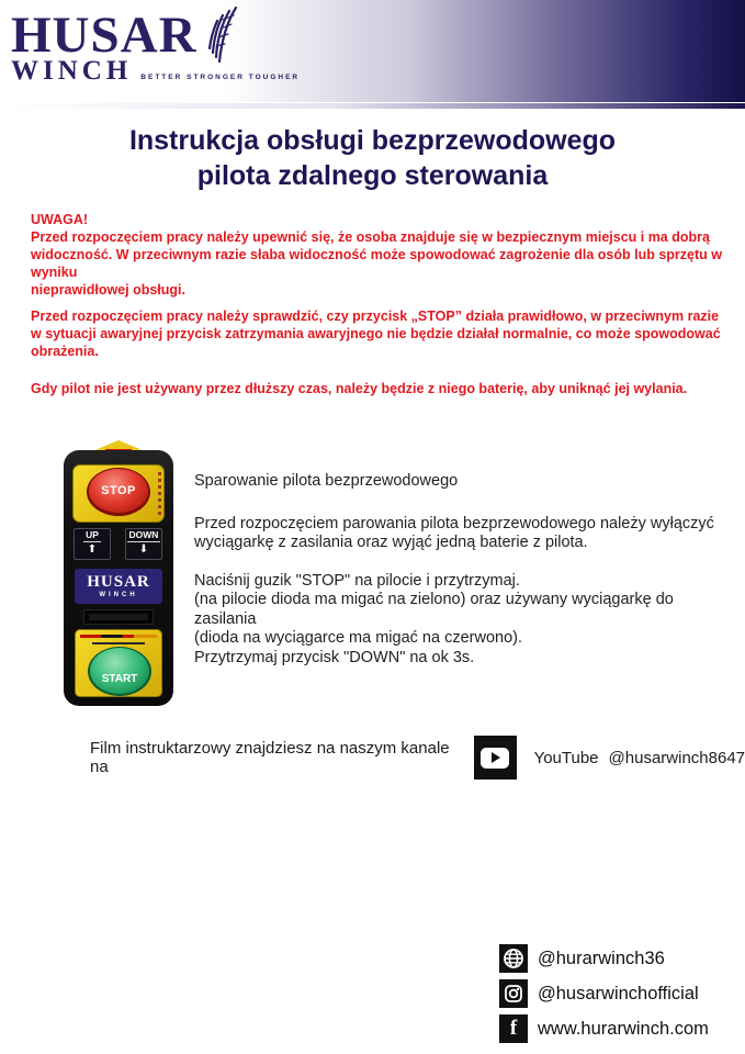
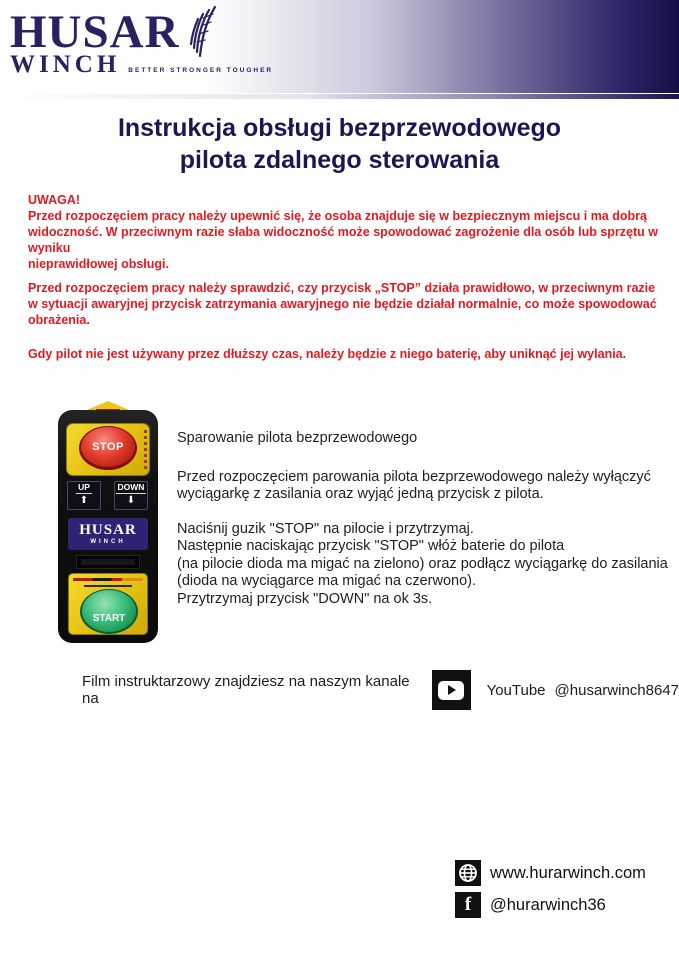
  HUSAR
  WINCH
  Instrukcja obsługi bezprzewodowego
  pilota zdalnego sterowania
  UWAGA!
  Przed rozpoczęciem pracy należy upewnić się, że osoba znajduje się w bezpiecznym miejscu i ma dobrą
  widoczność. W przeciwnym razie słaba widoczność może spowodować zagrożenie dla osób lub sprzętu w wyniku
  nieprawidłowej obsługi.
  Przed rozpoczęciem pracy należy sprawdzić, czy przycisk „STOP” działa prawidłowo, w przeciwnym razie
  w sytuacji awaryjnej przycisk zatrzymania awaryjnego nie będzie działał normalnie, co może spowodować obrażenia.
  Gdy pilot nie jest używany przez dłuższy czas, należy będzie z niego baterię, aby uniknąć jej wylania.
  STOP
  UP
  ⬆
  DOWN
  ⬇
  HUSAR
  START
  Sparowanie pilota bezprzewodowego
  Przed rozpoczęciem parowania pilota bezprzewodowego należy wyłączyć
- wyciągarkę z zasilania oraz wyjąć jedną baterie z pilota.
+ wyciągarkę z zasilania oraz wyjąć jedną przycisk z pilota.
  Naciśnij guzik "STOP" na pilocie i przytrzymaj.
+ Następnie naciskając przycisk "STOP" włóż baterie do pilota
- (na pilocie dioda ma migać na zielono) oraz używany wyciągarkę do zasilania
+ (na pilocie dioda ma migać na zielono) oraz podłącz wyciągarkę do zasilania
  (dioda na wyciągarce ma migać na czerwono).
  Przytrzymaj przycisk "DOWN" na ok 3s.
  Film instruktarzowy znajdziesz na naszym kanale na
  YouTube
  @husarwinch8647
- @hurarwinch36
+ www.hurarwinch.com
- @husarwinchofficial
  f
- www.hurarwinch.com
+ @hurarwinch36
